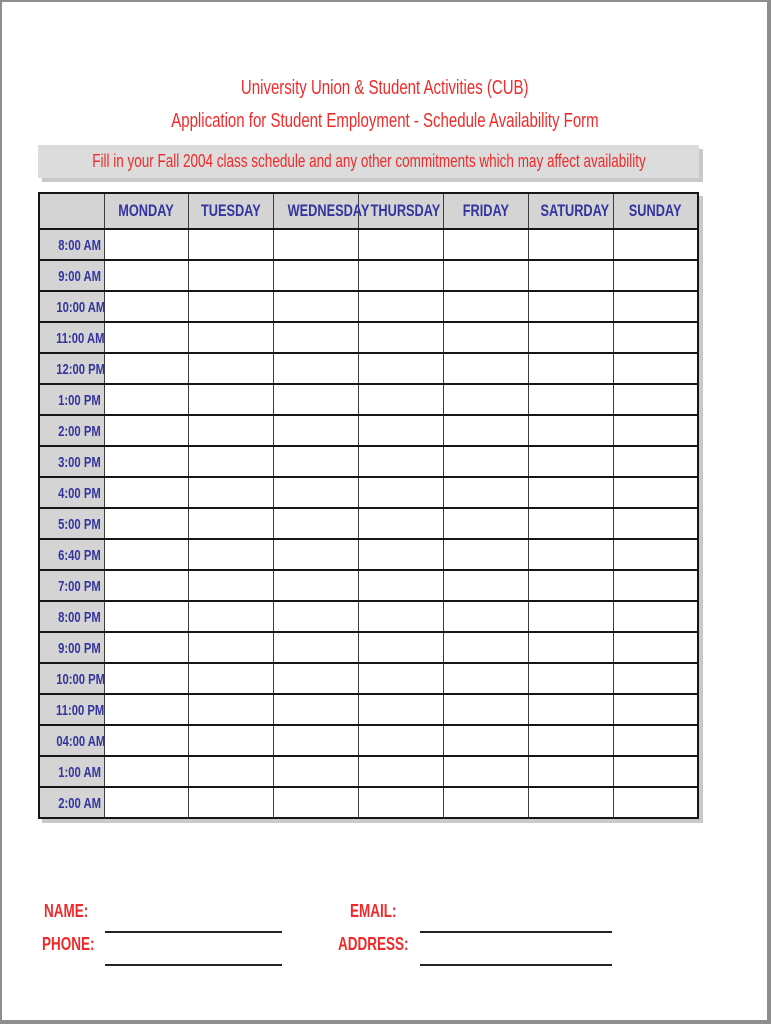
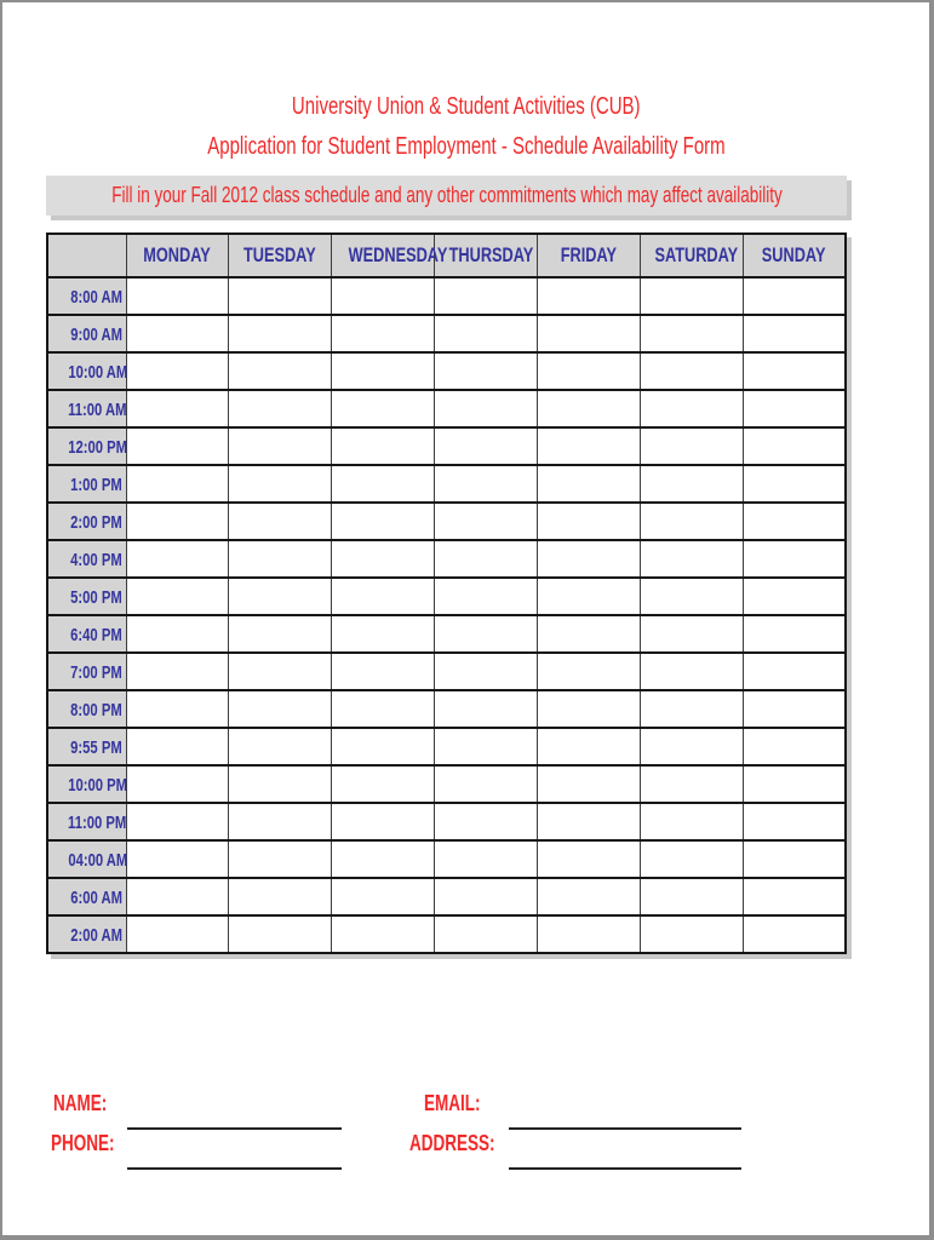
  University Union & Student Activities (CUB)
  Application for Student Employment - Schedule Availability Form
- Fill in your Fall 2004 class schedule and any other commitments which may affect availability
+ Fill in your Fall 2012 class schedule and any other commitments which may affect availability
  	MONDAY	TUESDAY	WEDNESDAY	THURSDAY	FRIDAY	SATURDAY	SUNDAY
  8:00 AM
  9:00 AM
  10:00 AM
  11:00 AM
  12:00 PM
  1:00 PM
  2:00 PM
- 3:00 PM
  4:00 PM
  5:00 PM
  6:40 PM
  7:00 PM
  8:00 PM
- 9:00 PM
+ 9:55 PM
  10:00 PM
  11:00 PM
  04:00 AM
- 1:00 AM
+ 6:00 AM
  2:00 AM
  NAME:
  EMAIL:
  PHONE:
  ADDRESS:
